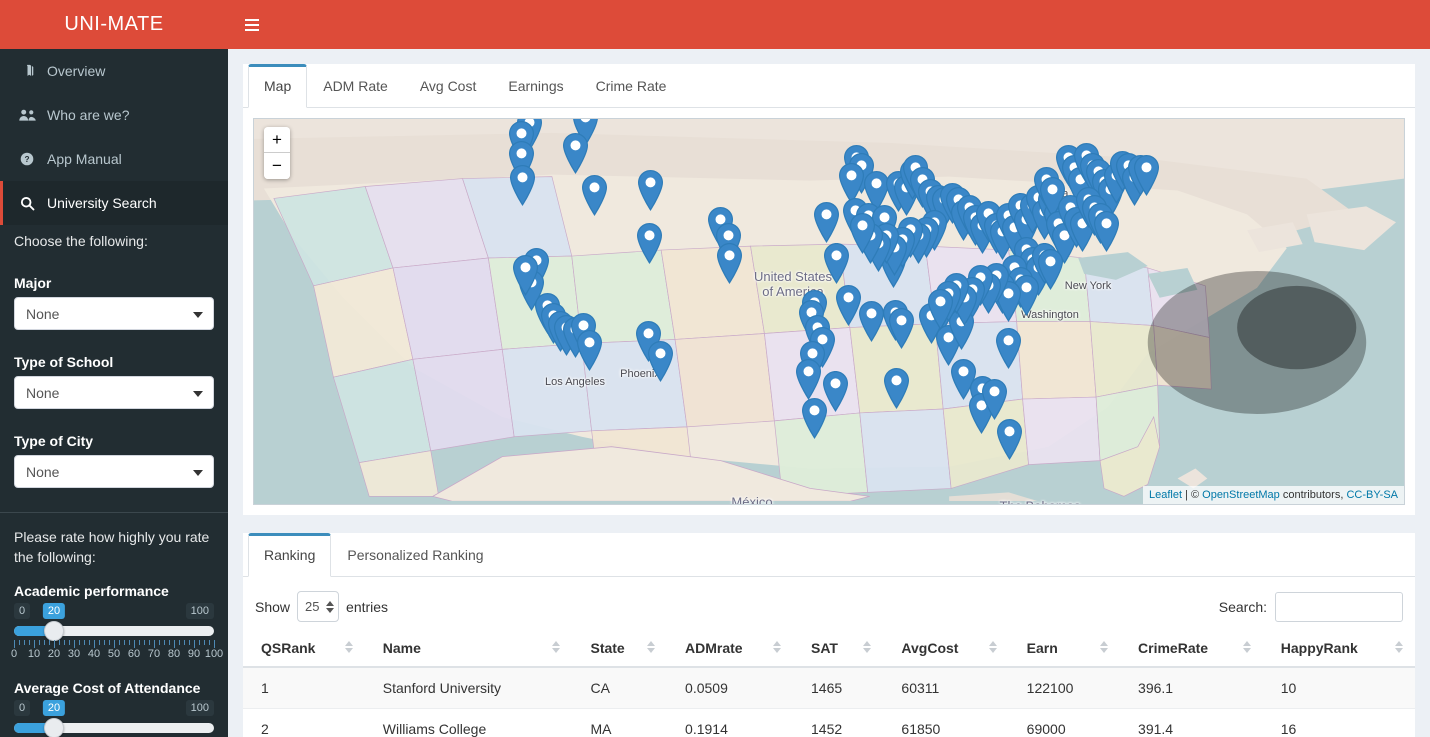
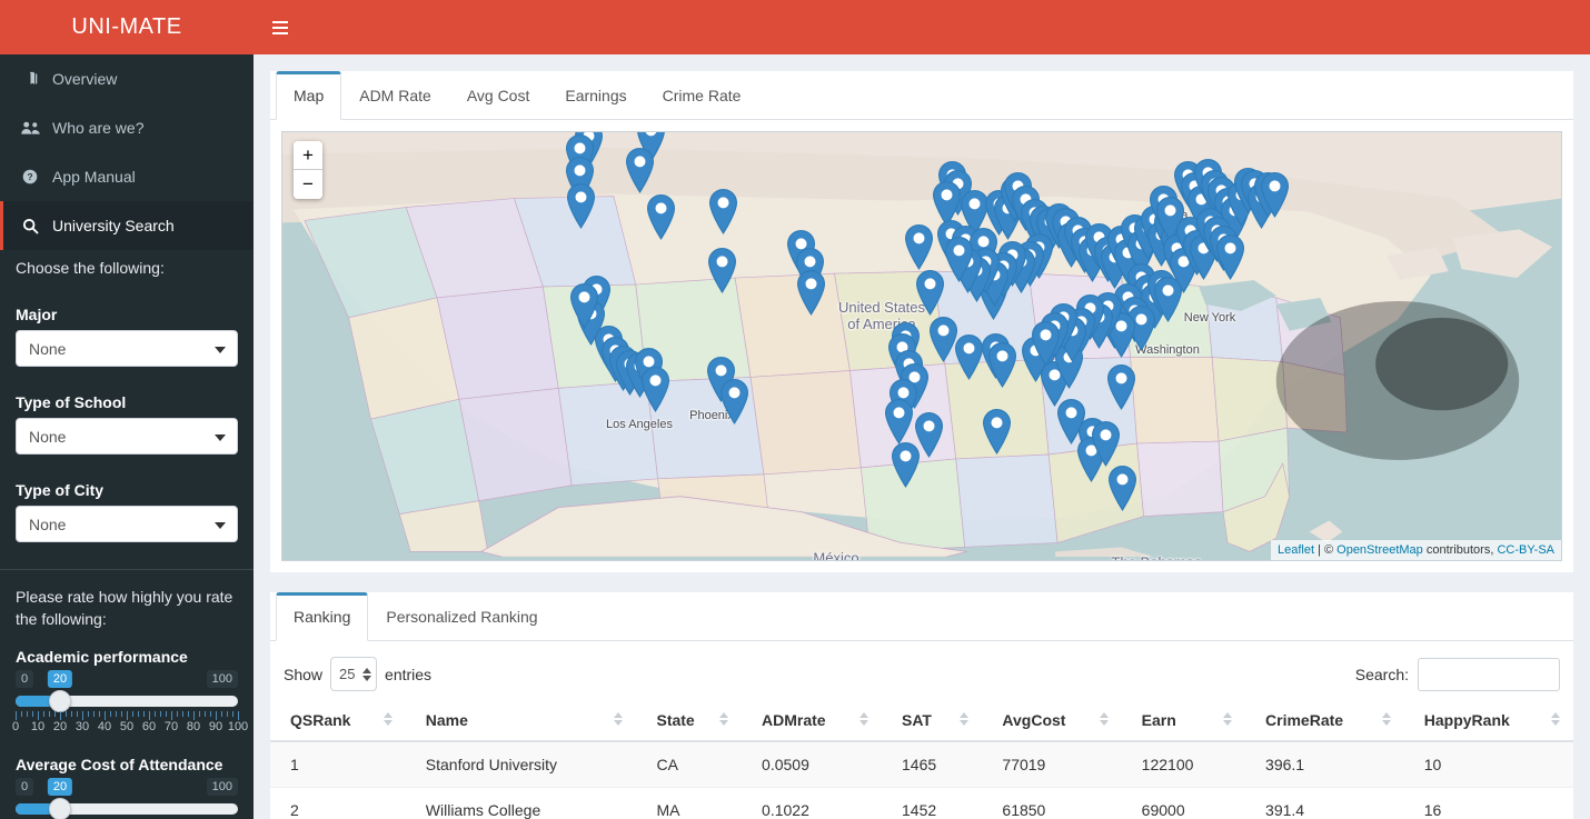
  UNI-MATE
  Overview
  Who are we?
  ?
  App Manual
  University Search
  Choose the following:
  Major
  None
  Type of School
  None
  Type of City
  None
  Please rate how highly you rate the following:
  Academic performance
  0
  20
  100
  0
  10
  20
  30
  40
  50
  60
  70
  80
  90
  100
  Average Cost of Attendance
  0
  20
  100
  Map
  ADM Rate
  Avg Cost
  Earnings
  Crime Rate
  United States
  of Ameri
  Los Angeles
  Phoeni
  New York
  ashington
  México
  +
  −
  Leaflet | © OpenStreetMap contributors, CC-BY-SA
  Ranking
  Personalized Ranking
  Show
  25
  entries
  Search:
  QSRank	Name	State	ADMrate	SAT	AvgCost	Earn	CrimeRate	HappyRank
- 1	Stanford University	CA	0.0509	1465	60311	122100	396.1	10
+ 1	Stanford University	CA	0.0509	1465	77019	122100	396.1	10
- 2	Williams College	MA	0.1914	1452	61850	69000	391.4	16
+ 2	Williams College	MA	0.1022	1452	61850	69000	391.4	16
